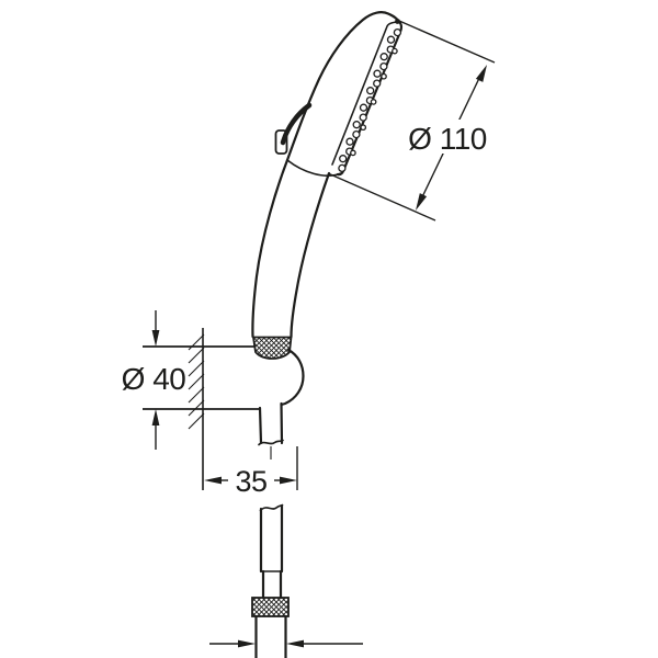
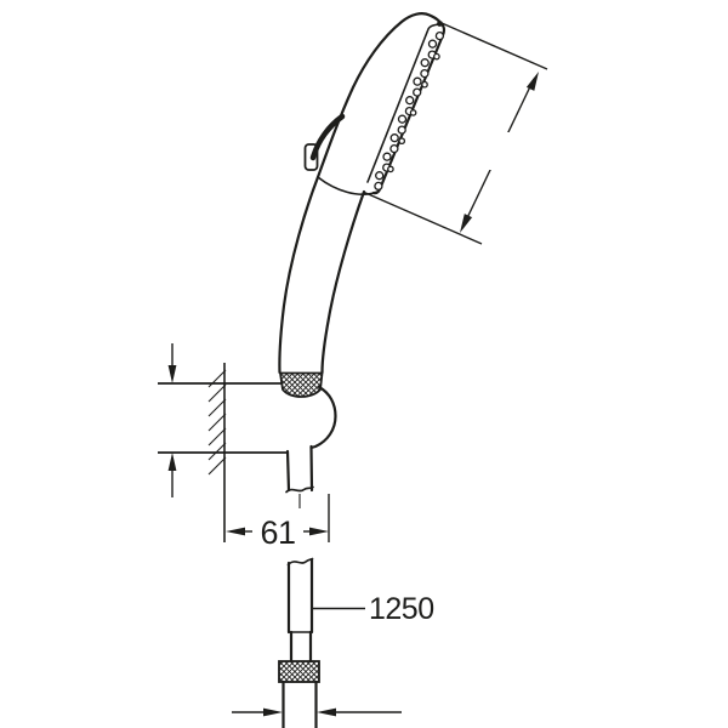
- Ø 110
- Ø 40
- 35
+ 61
+ 1250
